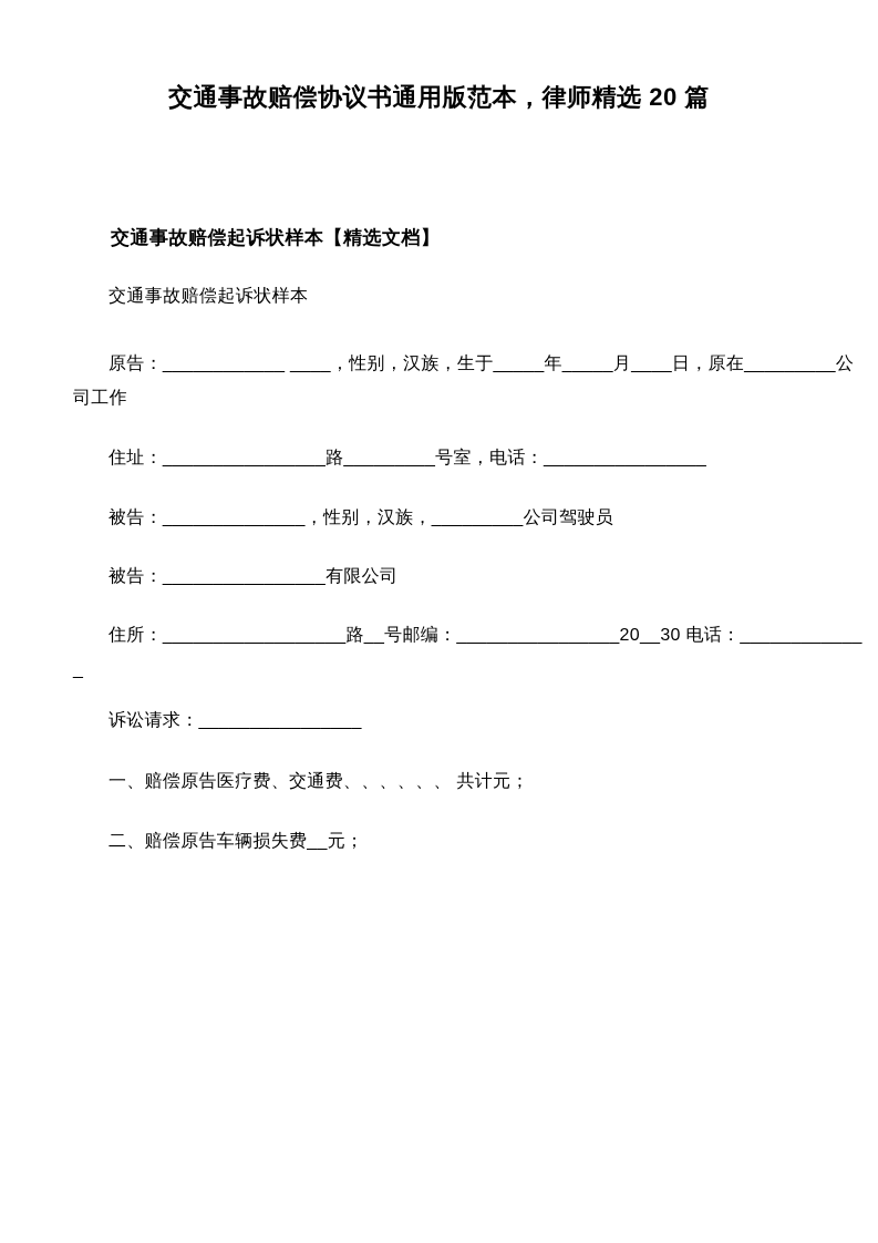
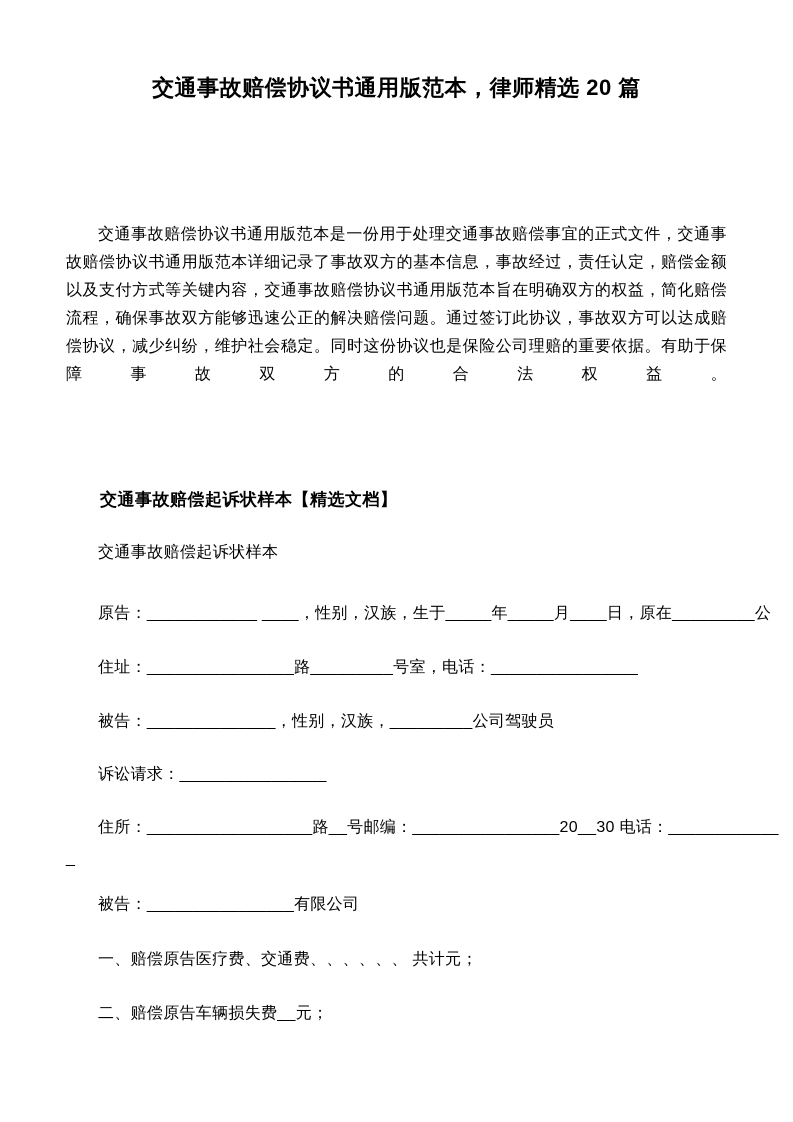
  交通事故赔偿协议书通用版范本，律师精选 20 篇
+ 交通事故赔偿协议书通用版范本是一份用于处理交通事故赔偿事宜的正式文件，交通事故赔偿协议书通用版范本详细记录了事故双方的基本信息，事故经过，责任认定，赔偿金额以及支付方式等关键内容，交通事故赔偿协议书通用版范本旨在明确双方的权益，简化赔偿流程，确保事故双方能够迅速公正的解决赔偿问题。通过签订此协议，事故双方可以达成赔偿协议，减少纠纷，维护社会稳定。同时这份协议也是保险公司理赔的重要依据。有助于保障事故双方的合法权益。
  交通事故赔偿起诉状样本【精选文档】
  交通事故赔偿起诉状样本
  原告：____________ ____，性别，汉族，生于_____年_____月____日，原在_________公
- 司工作
  住址：________________路_________号室，电话：________________
  被告：______________，性别，汉族，_________公司驾驶员
- 被告：________________有限公司
+ 诉讼请求：________________
  住所：__________________路__号邮编：________________20__30 电话：____________
  _
- 诉讼请求：________________
+ 被告：________________有限公司
  一、赔偿原告医疗费、交通费、、、、、、 共计元；
  二、赔偿原告车辆损失费__元；
